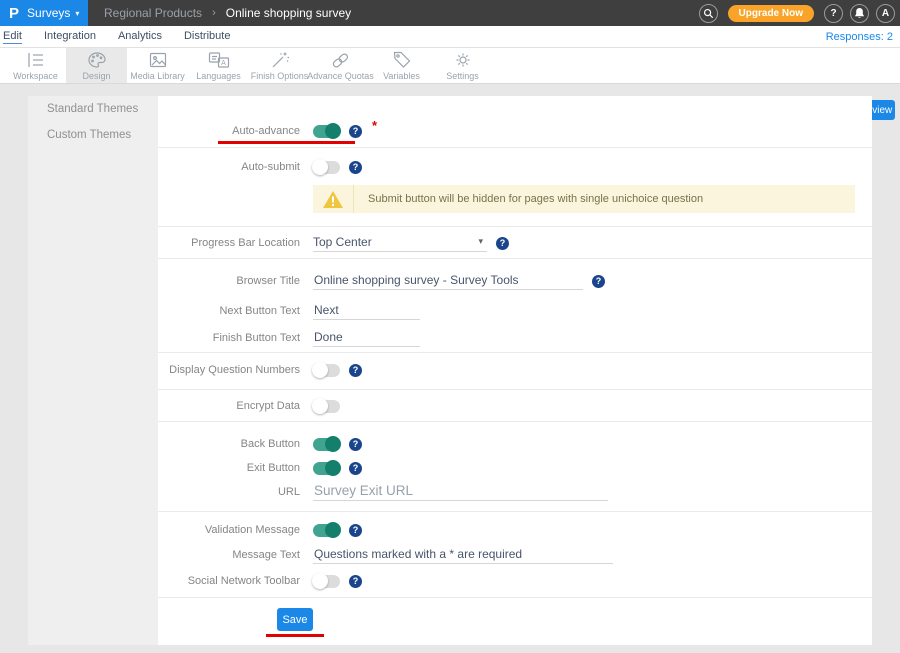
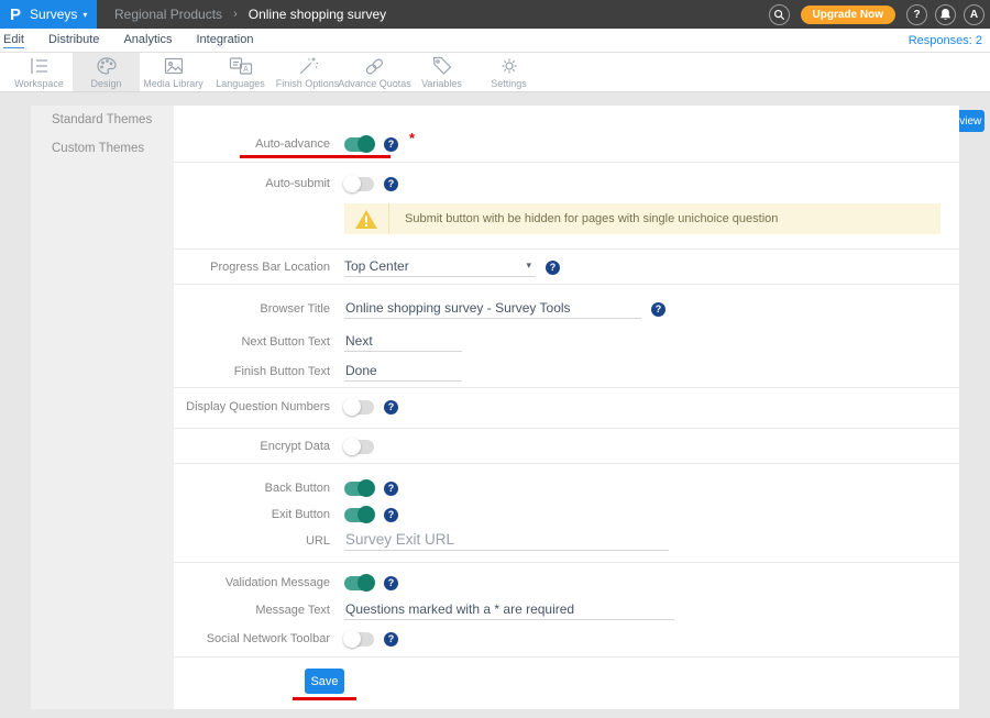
  P
  Surveys
  ▾
  Regional Products
  ›
  Online shopping survey
  Upgrade Now
  ?
  A
  Edit
- Integration
+ Distribute
  Analytics
- Distribute
+ Integration
  Responses: 2
  Workspace
  Design
  Media Library
  Languages
  Finish Options
  Advance Quotas
  Variables
  Settings
  Standard Themes
  Custom Themes
  Auto-advance
  ?
  *
  Auto-submit
  ?
- Submit button will be hidden for pages with single unichoice question
+ Submit button with be hidden for pages with single unichoice question
  Progress Bar Location
  Top Center
  ▾
  ?
  Browser Title
  Online shopping survey - Survey Tools
  ?
  Next Button Text
  Next
  Finish Button Text
  Done
  Display Question Numbers
  ?
  Encrypt Data
  Back Button
  ?
  Exit Button
  ?
  URL
  Survey Exit URL
  Validation Message
  ?
  Message Text
  Questions marked with a * are required
  Social Network Toolbar
  ?
  Save
